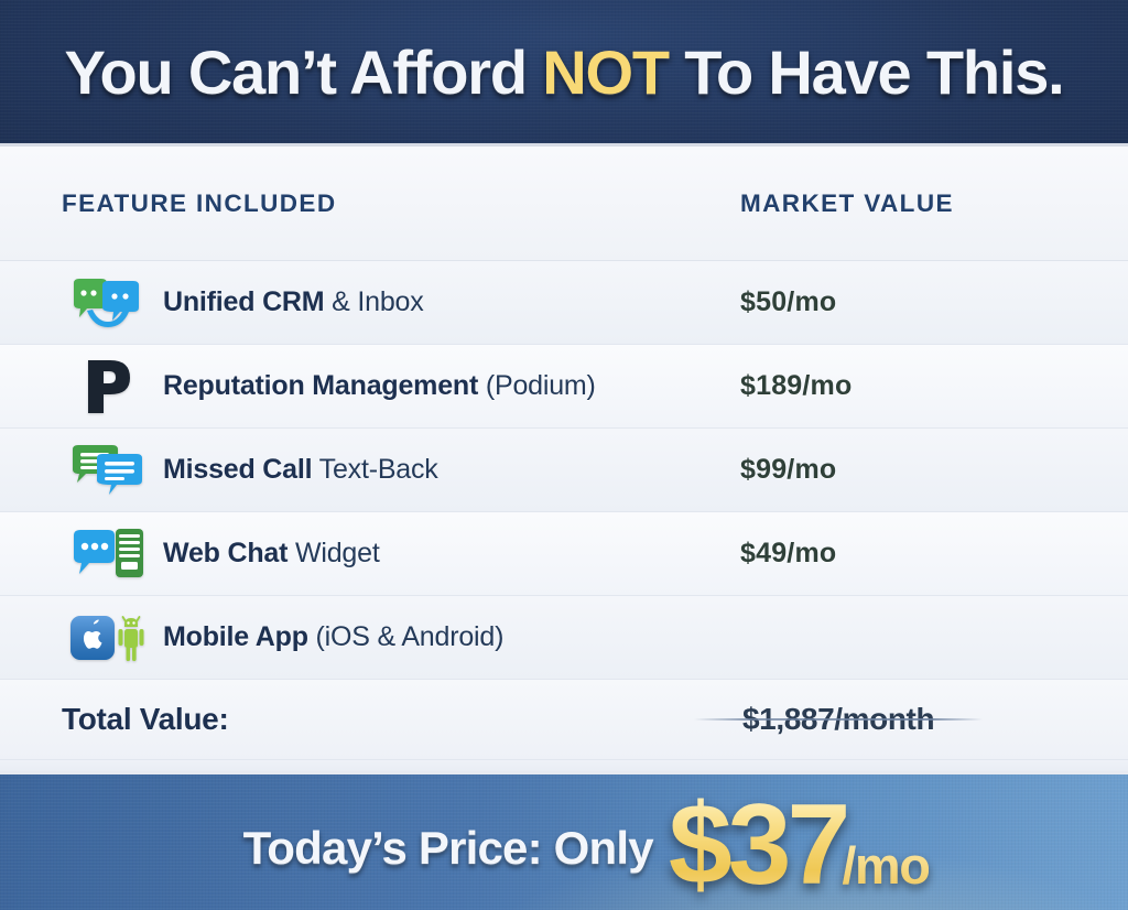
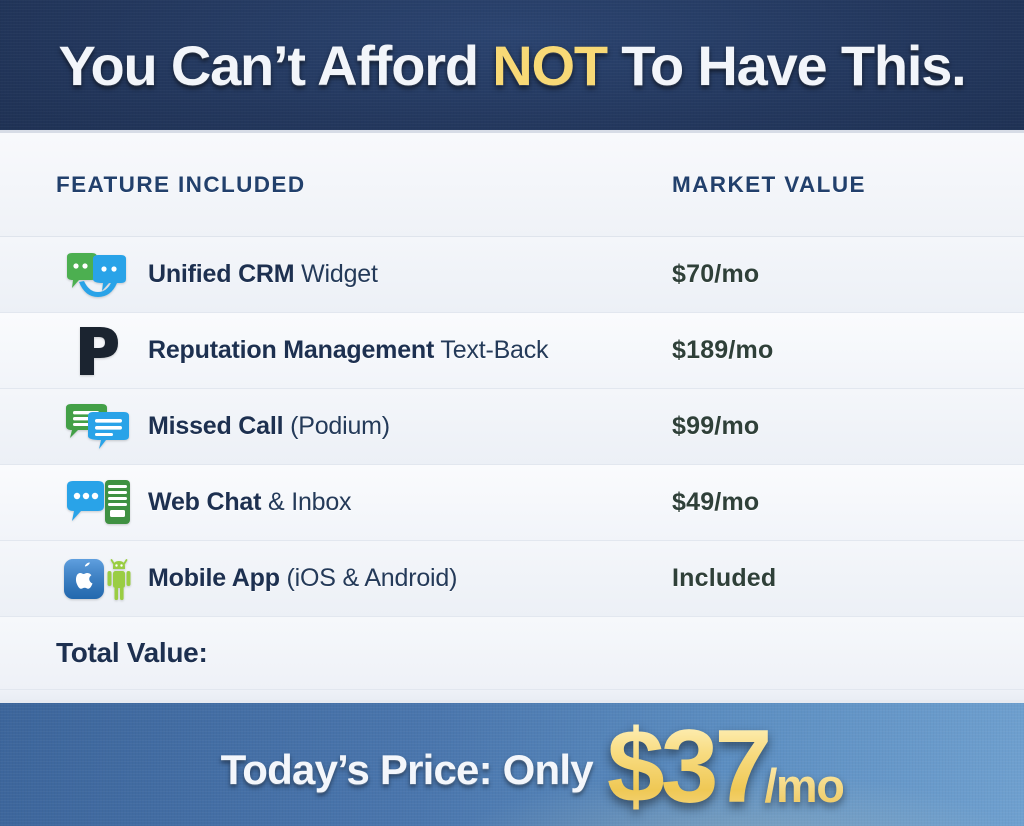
  You Can’t Afford NOT To Have This.
  FEATURE INCLUDED
  MARKET VALUE
- Unified CRM & Inbox
+ Unified CRM Widget
- $50/mo
+ $70/mo
- Reputation Management (Podium)
+ Reputation Management Text-Back
  $189/mo
- Missed Call Text-Back
+ Missed Call (Podium)
  $99/mo
- Web Chat Widget
+ Web Chat & Inbox
  $49/mo
  Mobile App (iOS & Android)
+ Included
  Total Value:
- $1,887/month
  Today’s Price: Only
  $37
  /mo
